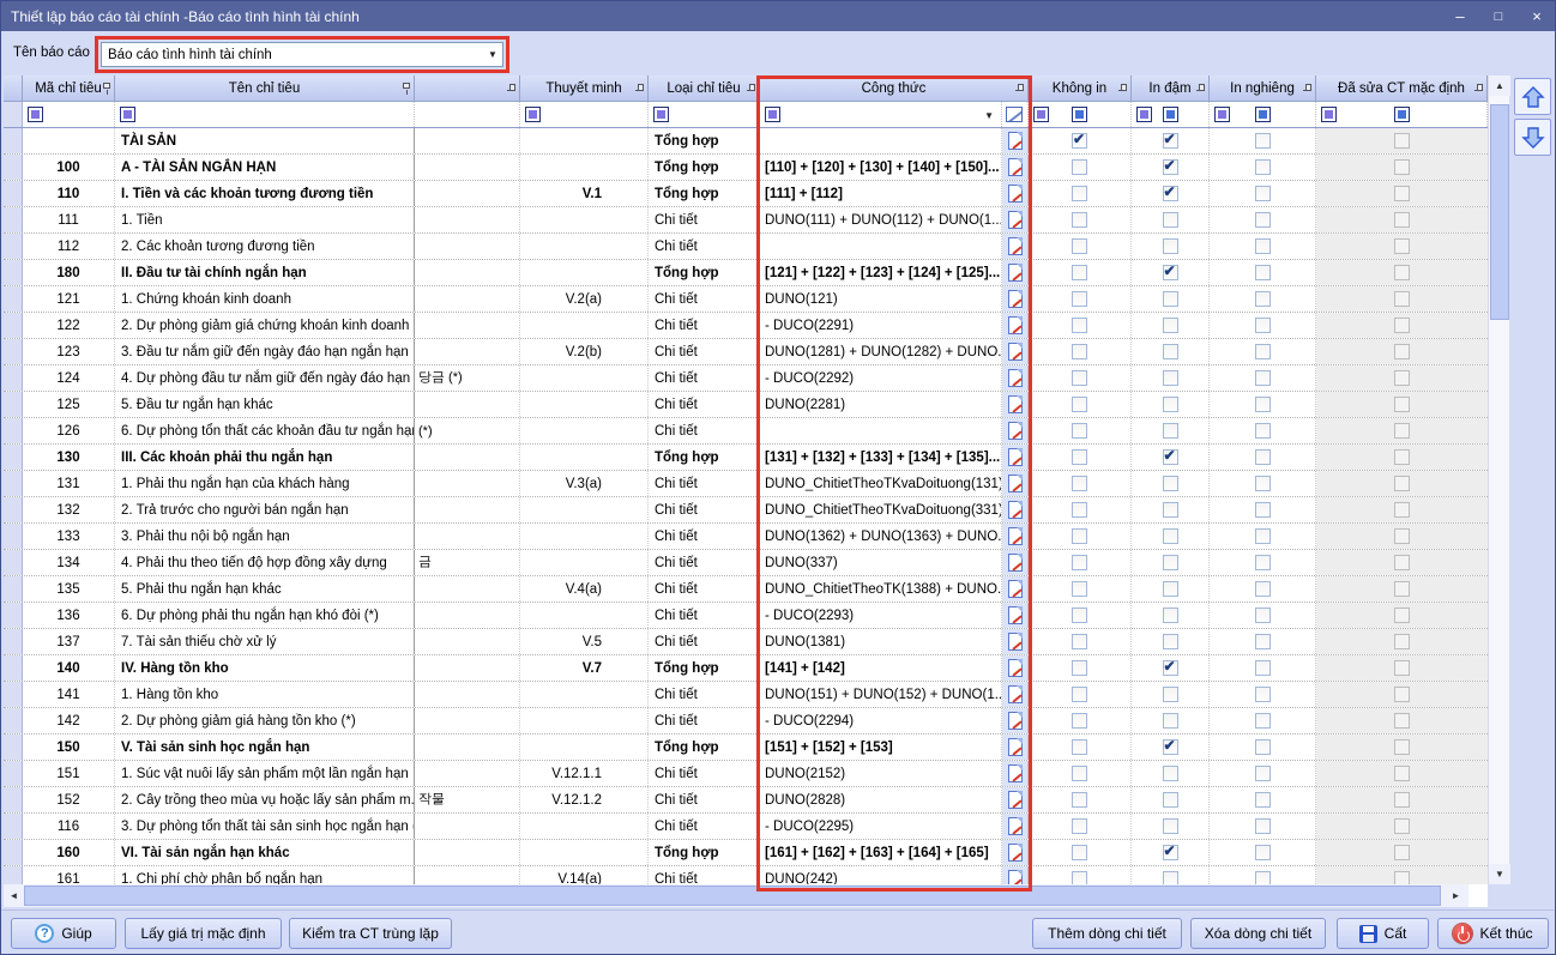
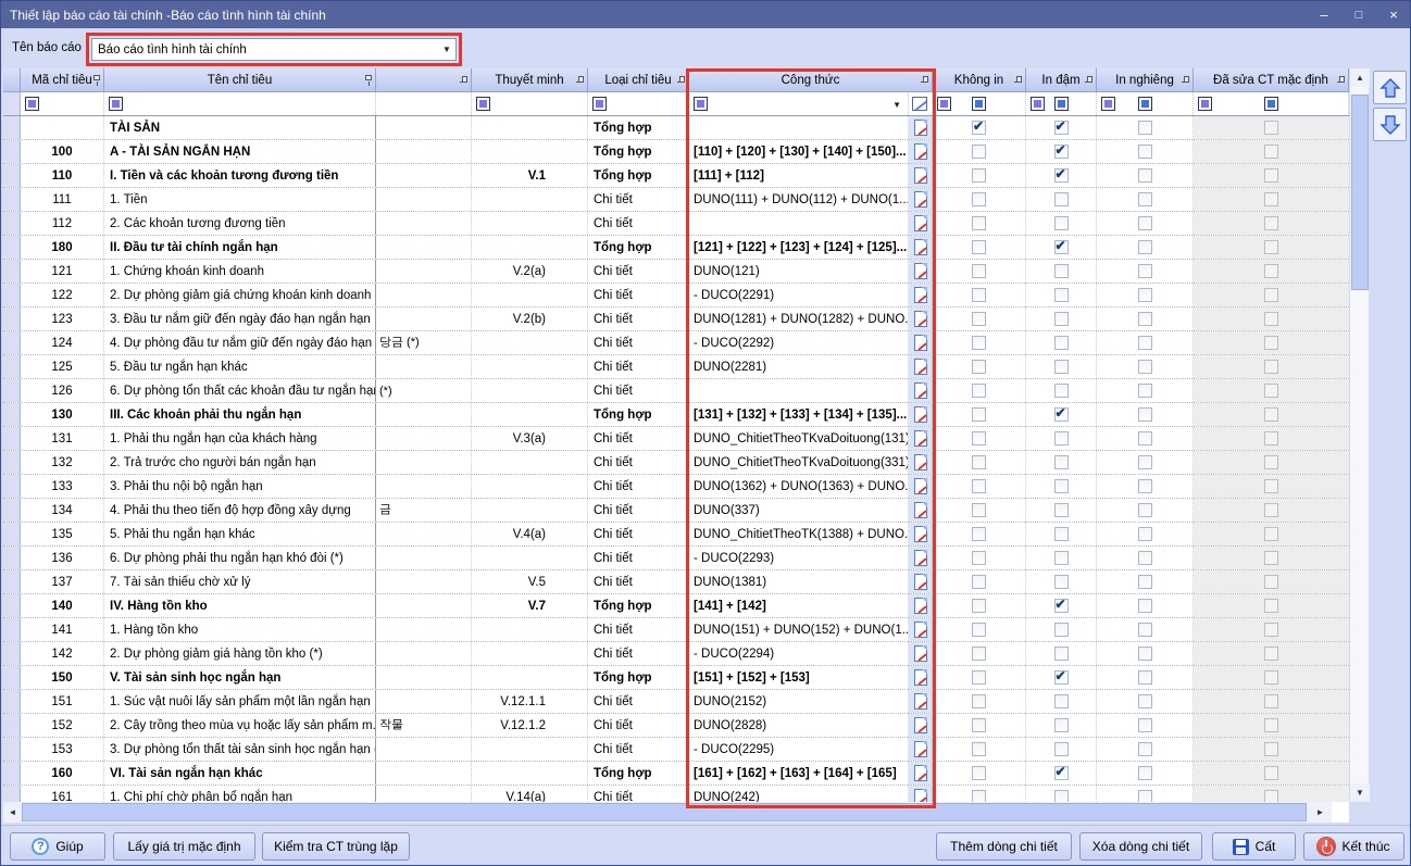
  Thiết lập báo cáo tài chính -Báo cáo tình hình tài chính
  –
  □
  ×
  Tên báo cáo
  Báo cáo tình hình tài chính
  ▼
  Mã chỉ tiêu
  Tên chỉ tiêu
  Thuyết minh
  Loại chỉ tiêu
  Công thức
  Không in
  In đậm
  In nghiêng
  Đã sửa CT mặc định
  ▼
  TÀI SẢN
  Tổng hợp
  100
  A - TÀI SẢN NGẮN HẠN
  Tổng hợp
  [110] + [120] + [130] + [140] + [150]...
  110
  I. Tiền và các khoản tương đương tiền
  V.1
  Tổng hợp
  [111] + [112]
  111
  1. Tiền
  Chi tiết
  DUNO(111) + DUNO(112) + DUNO(1..
  112
  2. Các khoản tương đương tiền
  Chi tiết
  180
  II. Đầu tư tài chính ngắn hạn
  Tổng hợp
  [121] + [122] + [123] + [124] + [125]...
  121
  1. Chứng khoán kinh doanh
  V.2(a)
  Chi tiết
  DUNO(121)
  122
  2. Dự phòng giảm giá chứng khoán kinh doanh
  Chi tiết
  - DUCO(2291)
  123
  3. Đầu tư nắm giữ đến ngày đáo hạn ngắn hạn
  V.2(b)
  Chi tiết
  DUNO(1281) + DUNO(1282) + DUNO.
  124
  4. Dự phòng đầu tư nắm giữ đến ngày đáo hạn
  당금 (*)
  Chi tiết
  - DUCO(2292)
  125
  5. Đầu tư ngắn hạn khác
  Chi tiết
  DUNO(2281)
  126
  6. Dự phòng tổn thất các khoản đầu tư ngắn hạ
  (*)
  Chi tiết
  130
  III. Các khoản phải thu ngắn hạn
  Tổng hợp
  [131] + [132] + [133] + [134] + [135]...
  131
  1. Phải thu ngắn hạn của khách hàng
  V.3(a)
  Chi tiết
  DUNO_ChitietTheoTKvaDoituong(131)
  132
  2. Trả trước cho người bán ngắn hạn
  Chi tiết
  DUNO_ChitietTheoTKvaDoituong(331)
  133
  3. Phải thu nội bộ ngắn hạn
  Chi tiết
  DUNO(1362) + DUNO(1363) + DUNO.
  134
  4. Phải thu theo tiến độ hợp đồng xây dựng
  금
  Chi tiết
  DUNO(337)
  135
  5. Phải thu ngắn hạn khác
  V.4(a)
  Chi tiết
  DUNO_ChitietTheoTK(1388) + DUNO.
  136
  6. Dự phòng phải thu ngắn hạn khó đòi (*)
  Chi tiết
  - DUCO(2293)
  137
  7. Tài sản thiếu chờ xử lý
  V.5
  Chi tiết
  DUNO(1381)
  140
  IV. Hàng tồn kho
  V.7
  Tổng hợp
  [141] + [142]
  141
  1. Hàng tồn kho
  Chi tiết
  DUNO(151) + DUNO(152) + DUNO(1..
  142
  2. Dự phòng giảm giá hàng tồn kho (*)
  Chi tiết
  - DUCO(2294)
  150
  V. Tài sản sinh học ngắn hạn
  Tổng hợp
  [151] + [152] + [153]
  151
  1. Súc vật nuôi lấy sản phẩm một lần ngắn hạn
  V.12.1.1
  Chi tiết
  DUNO(2152)
  152
  2. Cây trồng theo mùa vụ hoặc lấy sản phẩm m.
  작물
  V.12.1.2
  Chi tiết
  DUNO(2828)
- 116
+ 153
  3. Dự phòng tổn thất tài sản sinh học ngắn hạn (
  Chi tiết
  - DUCO(2295)
  160
  VI. Tài sản ngắn hạn khác
  Tổng hợp
  [161] + [162] + [163] + [164] + [165]
  161
  1. Chi phí chờ phân bổ ngắn hạn
  V.14(a)
  Chi tiết
  DUNO(242)
  ▲
  ▼
  ◄
  ►
  ?
  Giúp
  Lấy giá trị mặc định
  Kiểm tra CT trùng lặp
  Thêm dòng chi tiết
  Xóa dòng chi tiết
  Cất
  Kết thúc
